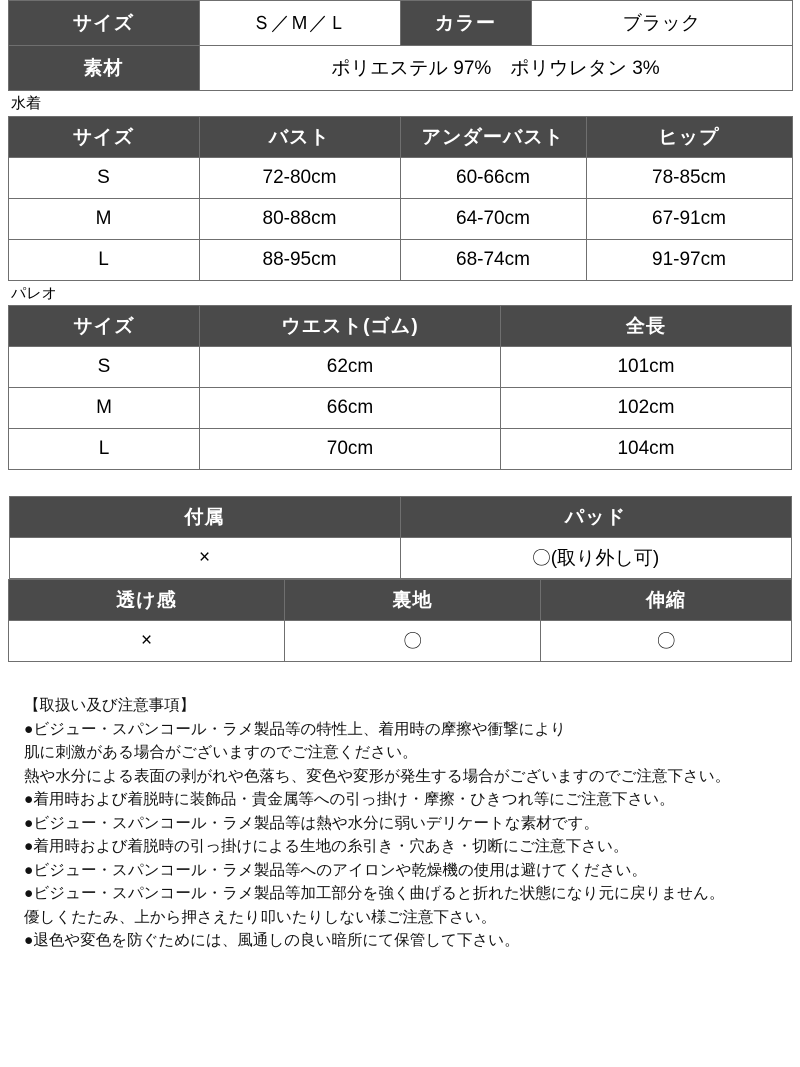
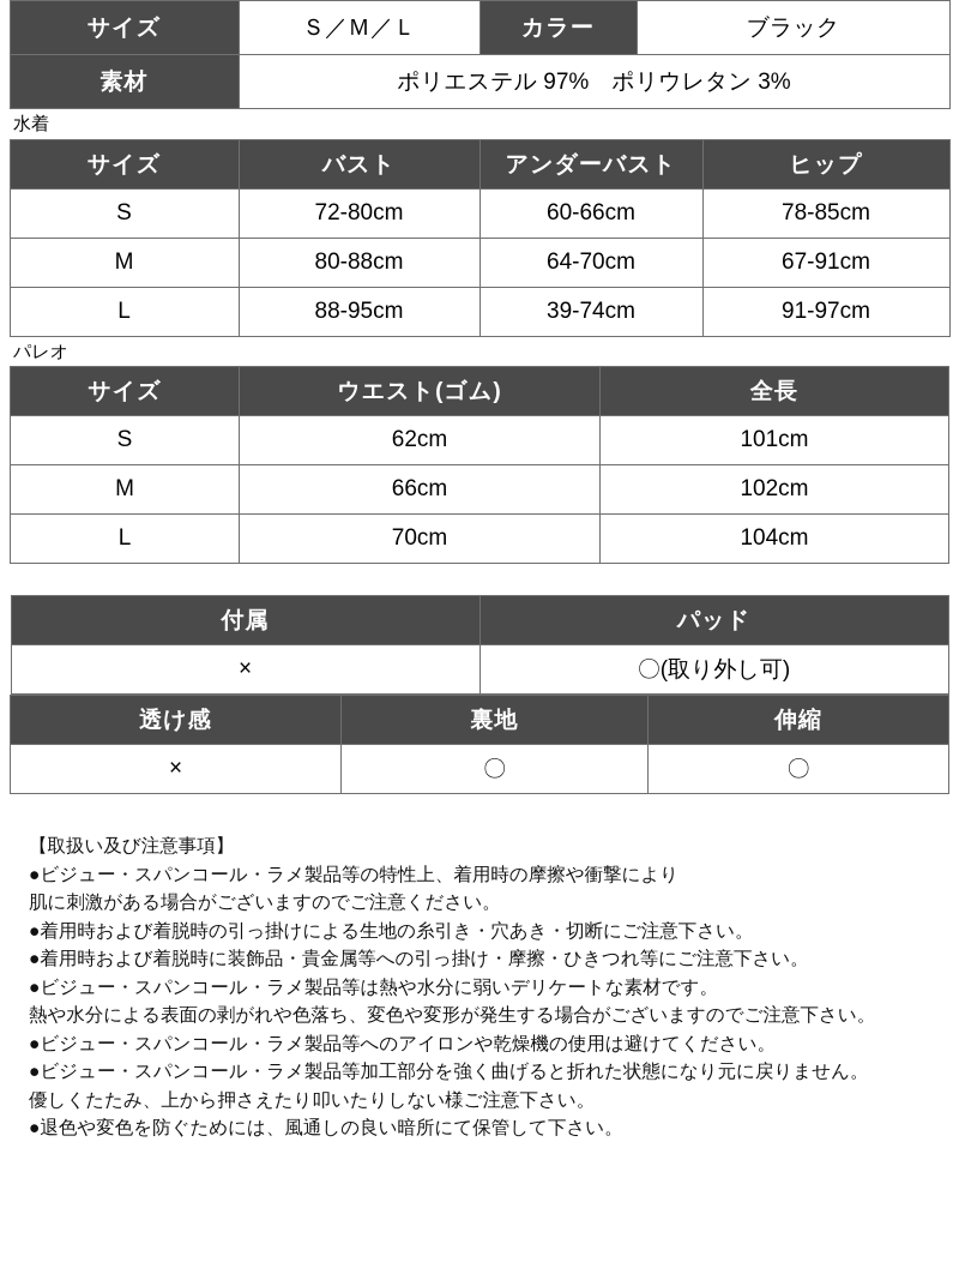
  サイズ	Ｓ／Ｍ／Ｌ	カラー	ブラック
  素材	ポリエステル 97% ポリウレタン 3%
  水着
  サイズ	バスト	アンダーバスト	ヒップ
  S	72-80cm	60-66cm	78-85cm
  M	80-88cm	64-70cm	67-91cm
- L	88-95cm	68-74cm	91-97cm
+ L	88-95cm	39-74cm	91-97cm
  パレオ
  サイズ	ウエスト(ゴム)	全長
  S	62cm	101cm
  M	66cm	102cm
  L	70cm	104cm
  付属	パッド
  ×	〇(取り外し可)
  透け感	裏地	伸縮
  ×	〇	〇
  【取扱い及び注意事項】
  ●ビジュー・スパンコール・ラメ製品等の特性上、着用時の摩擦や衝撃により
  肌に刺激がある場合がございますのでご注意ください。
- 熱や水分による表面の剥がれや色落ち、変色や変形が発生する場合がございますのでご注意下さい。
+ ●着用時および着脱時の引っ掛けによる生地の糸引き・穴あき・切断にご注意下さい。
  ●着用時および着脱時に装飾品・貴金属等への引っ掛け・摩擦・ひきつれ等にご注意下さい。
  ●ビジュー・スパンコール・ラメ製品等は熱や水分に弱いデリケートな素材です。
- ●着用時および着脱時の引っ掛けによる生地の糸引き・穴あき・切断にご注意下さい。
+ 熱や水分による表面の剥がれや色落ち、変色や変形が発生する場合がございますのでご注意下さい。
  ●ビジュー・スパンコール・ラメ製品等へのアイロンや乾燥機の使用は避けてください。
  ●ビジュー・スパンコール・ラメ製品等加工部分を強く曲げると折れた状態になり元に戻りません。
  優しくたたみ、上から押さえたり叩いたりしない様ご注意下さい。
  ●退色や変色を防ぐためには、風通しの良い暗所にて保管して下さい。
